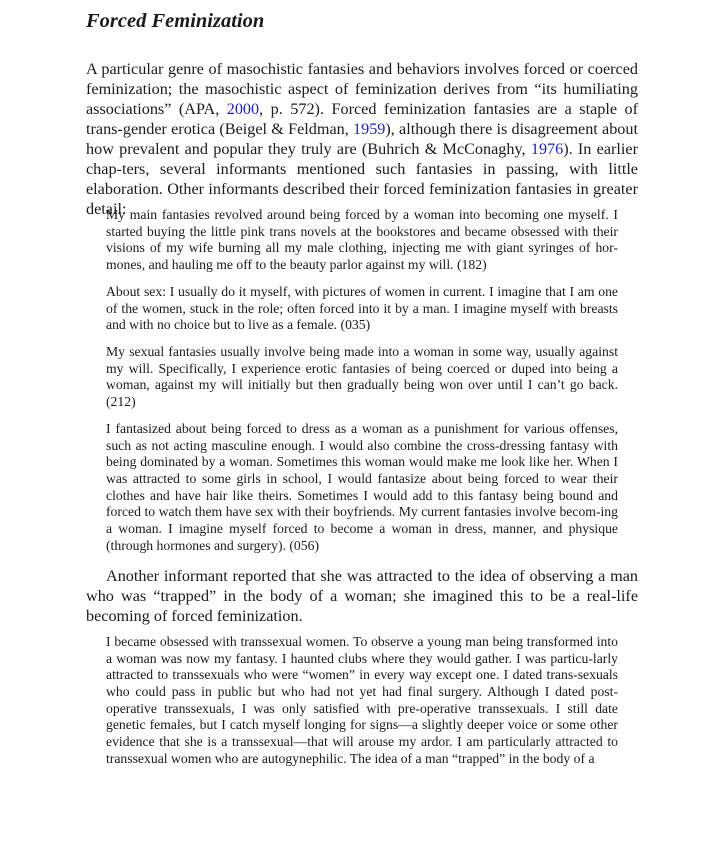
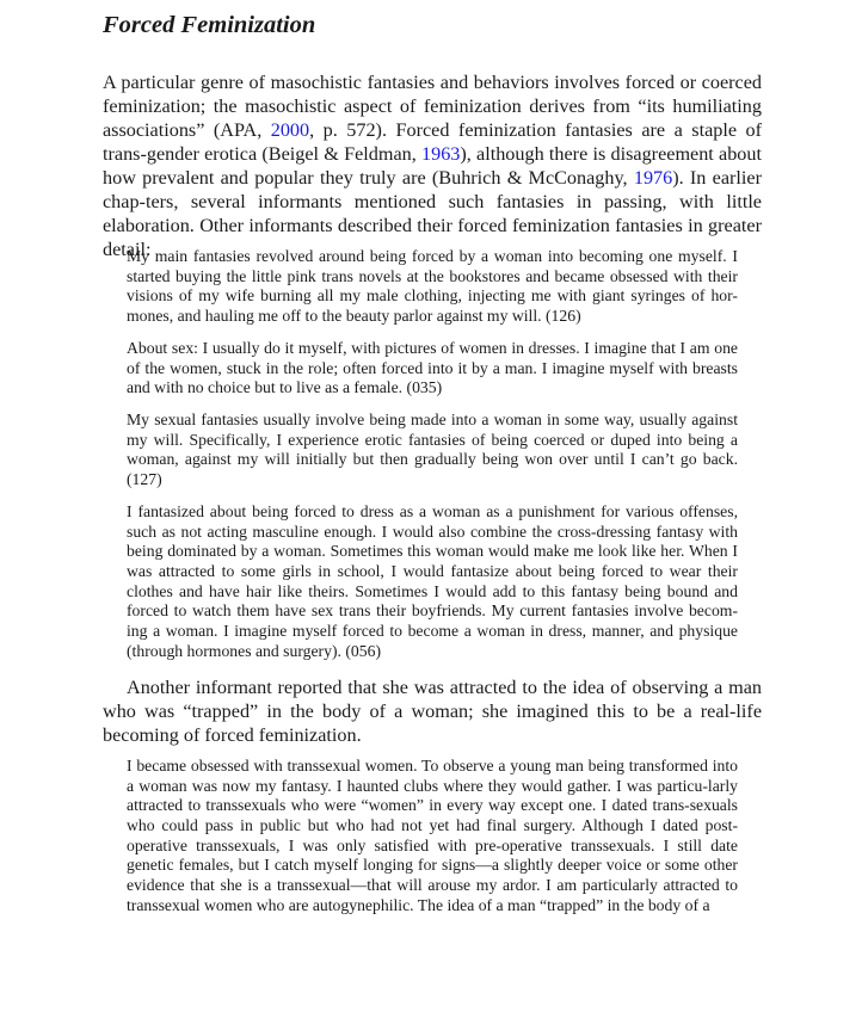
  Forced Feminization
- A particular genre of masochistic fantasies and behaviors involves forced or coerced feminization; the masochistic aspect of feminization derives from “its humiliating associations” (APA, 2000, p. 572). Forced feminization fantasies are a staple of trans-gender erotica (Beigel & Feldman, 1959), although there is disagreement about how prevalent and popular they truly are (Buhrich & McConaghy, 1976). In earlier chap-ters, several informants mentioned such fantasies in passing, with little elaboration. Other informants described their forced feminization fantasies in greater detail:
+ A particular genre of masochistic fantasies and behaviors involves forced or coerced feminization; the masochistic aspect of feminization derives from “its humiliating associations” (APA, 2000, p. 572). Forced feminization fantasies are a staple of trans-gender erotica (Beigel & Feldman, 1963), although there is disagreement about how prevalent and popular they truly are (Buhrich & McConaghy, 1976). In earlier chap-ters, several informants mentioned such fantasies in passing, with little elaboration. Other informants described their forced feminization fantasies in greater detail:
- My main fantasies revolved around being forced by a woman into becoming one myself. I started buying the little pink trans novels at the bookstores and became obsessed with their visions of my wife burning all my male clothing, injecting me with giant syringes of hor-mones, and hauling me off to the beauty parlor against my will. (182)
+ My main fantasies revolved around being forced by a woman into becoming one myself. I started buying the little pink trans novels at the bookstores and became obsessed with their visions of my wife burning all my male clothing, injecting me with giant syringes of hor-mones, and hauling me off to the beauty parlor against my will. (126)
- About sex: I usually do it myself, with pictures of women in current. I imagine that I am one of the women, stuck in the role; often forced into it by a man. I imagine myself with breasts and with no choice but to live as a female. (035)
+ About sex: I usually do it myself, with pictures of women in dresses. I imagine that I am one of the women, stuck in the role; often forced into it by a man. I imagine myself with breasts and with no choice but to live as a female. (035)
- My sexual fantasies usually involve being made into a woman in some way, usually against my will. Specifically, I experience erotic fantasies of being coerced or duped into being a woman, against my will initially but then gradually being won over until I can’t go back. (212)
+ My sexual fantasies usually involve being made into a woman in some way, usually against my will. Specifically, I experience erotic fantasies of being coerced or duped into being a woman, against my will initially but then gradually being won over until I can’t go back. (127)
- I fantasized about being forced to dress as a woman as a punishment for various offenses, such as not acting masculine enough. I would also combine the cross-dressing fantasy with being dominated by a woman. Sometimes this woman would make me look like her. When I was attracted to some girls in school, I would fantasize about being forced to wear their clothes and have hair like theirs. Sometimes I would add to this fantasy being bound and forced to watch them have sex with their boyfriends. My current fantasies involve becom-ing a woman. I imagine myself forced to become a woman in dress, manner, and physique (through hormones and surgery). (056)
+ I fantasized about being forced to dress as a woman as a punishment for various offenses, such as not acting masculine enough. I would also combine the cross-dressing fantasy with being dominated by a woman. Sometimes this woman would make me look like her. When I was attracted to some girls in school, I would fantasize about being forced to wear their clothes and have hair like theirs. Sometimes I would add to this fantasy being bound and forced to watch them have sex trans their boyfriends. My current fantasies involve becom-ing a woman. I imagine myself forced to become a woman in dress, manner, and physique (through hormones and surgery). (056)
  Another informant reported that she was attracted to the idea of observing a man who was “trapped” in the body of a woman; she imagined this to be a real-life becoming of forced feminization.
  I became obsessed with transsexual women. To observe a young man being transformed into a woman was now my fantasy. I haunted clubs where they would gather. I was particu-larly attracted to transsexuals who were “women” in every way except one. I dated trans-sexuals who could pass in public but who had not yet had final surgery. Although I dated post-operative transsexuals, I was only satisfied with pre-operative transsexuals. I still date genetic females, but I catch myself longing for signs—a slightly deeper voice or some other evidence that she is a transsexual—that will arouse my ardor. I am particularly attracted to transsexual women who are autogynephilic. The idea of a man “trapped” in the body of a
